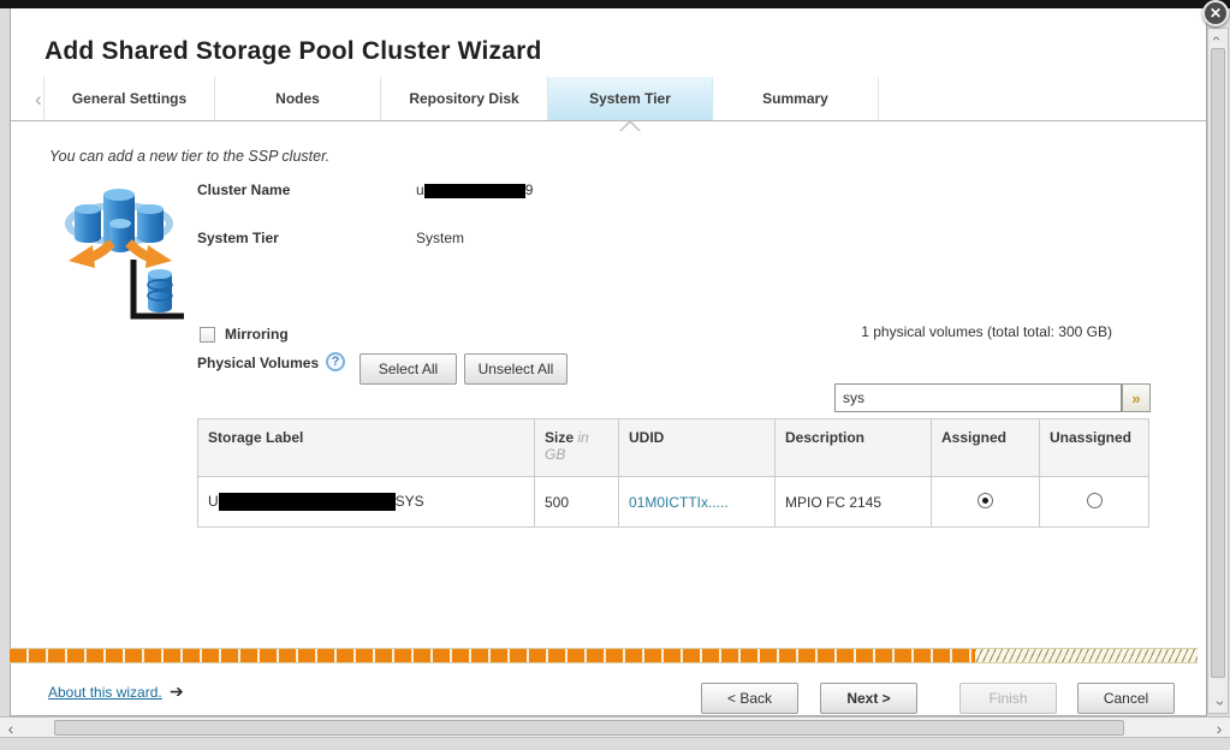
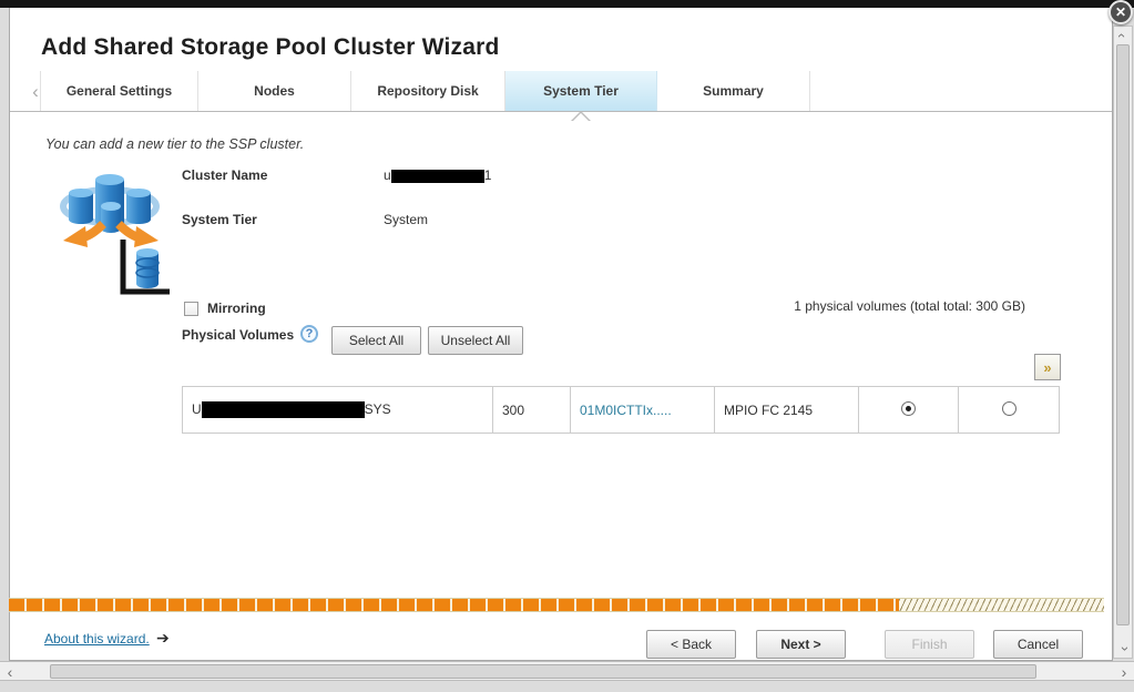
  Add Shared Storage Pool Cluster Wizard
  ‹
  General Settings
  Nodes
  Repository Disk
  System Tier
  Summary
  You can add a new tier to the SSP cluster.
  Cluster Name
- u 9
+ u 1
  System Tier
  System
  Mirroring
  Physical Volumes
  ?
  Select All
  Unselect All
  1 physical volumes (total total: 300 GB)
- sys
  »
- Storage Label	Size in GB	UDID	Description	Assigned	Unassigned
- U SYS	500	01M0ICTTIx.....	MPIO FC 2145
+ U SYS	300	01M0ICTTIx.....	MPIO FC 2145
  About this wizard.
  ➔
  < Back
  Next >
  Finish
  Cancel
  ‹
  ›
  ✕
